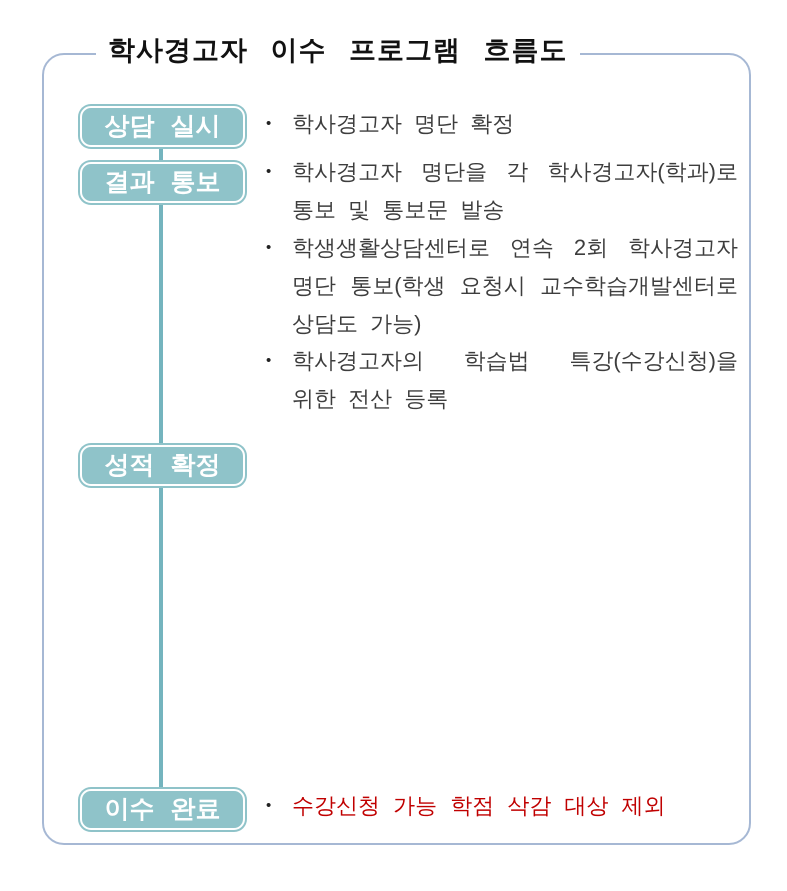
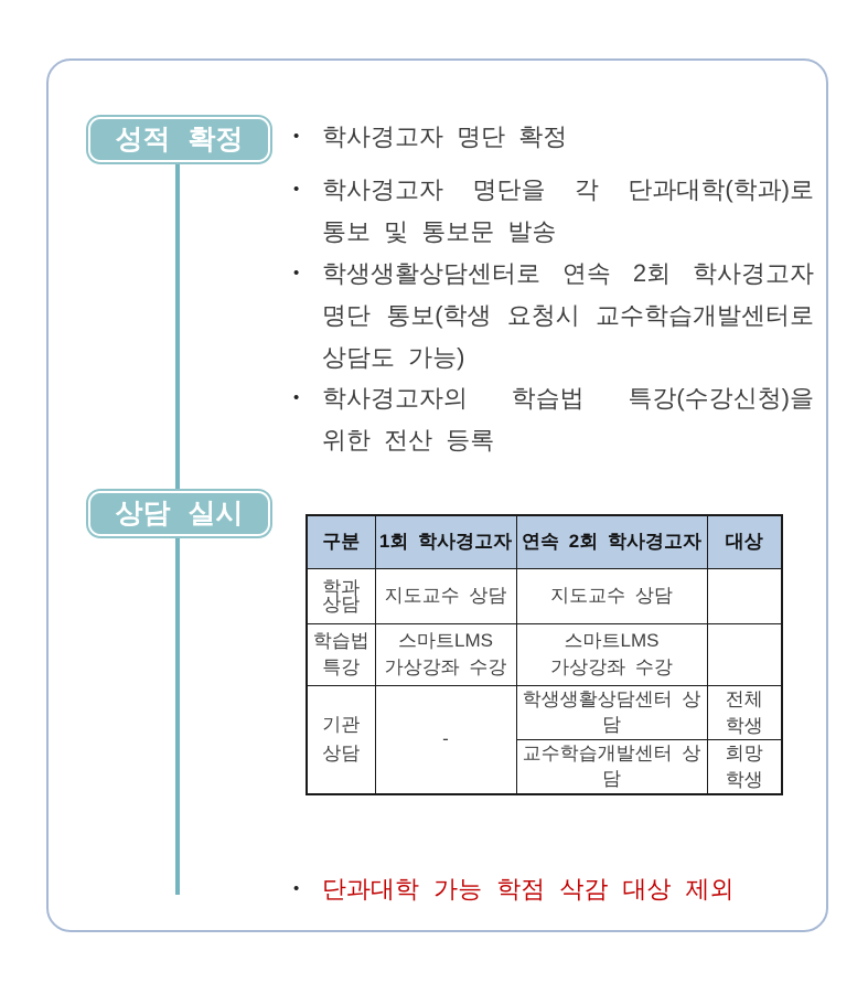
- 학사경고자 이수 프로그램 흐름도
- 상담 실시
+ 성적 확정
- 결과 통보
- 성적 확정
+ 상담 실시
- 이수 완료
  •
  학사경고자 명단 확정
  •
- 학사경고자 명단을 각 학사경고자(학과)로 통보 및 통보문 발송
+ 학사경고자 명단을 각 단과대학(학과)로 통보 및 통보문 발송
  •
  학생생활상담센터로 연속 2회 학사경고자 명단 통보(학생 요청시 교수학습개발센터로 상담도 가능)
  •
  학사경고자의 학습법 특강(수강신청)을 위한 전산 등록
+ 구분	1회 학사경고자	연속 2회 학사경고자	대상
+ 학과 상담	지도교수 상담	지도교수 상담
+ 학습법 특강	스마트LMS 가상강좌 수강	스마트LMS 가상강좌 수강
+ 기관 상담	-	학생생활상담센터 상담	전체 학생
+ 교수학습개발센터 상담	희망 학생
  •
- 수강신청 가능 학점 삭감 대상 제외
+ 단과대학 가능 학점 삭감 대상 제외
